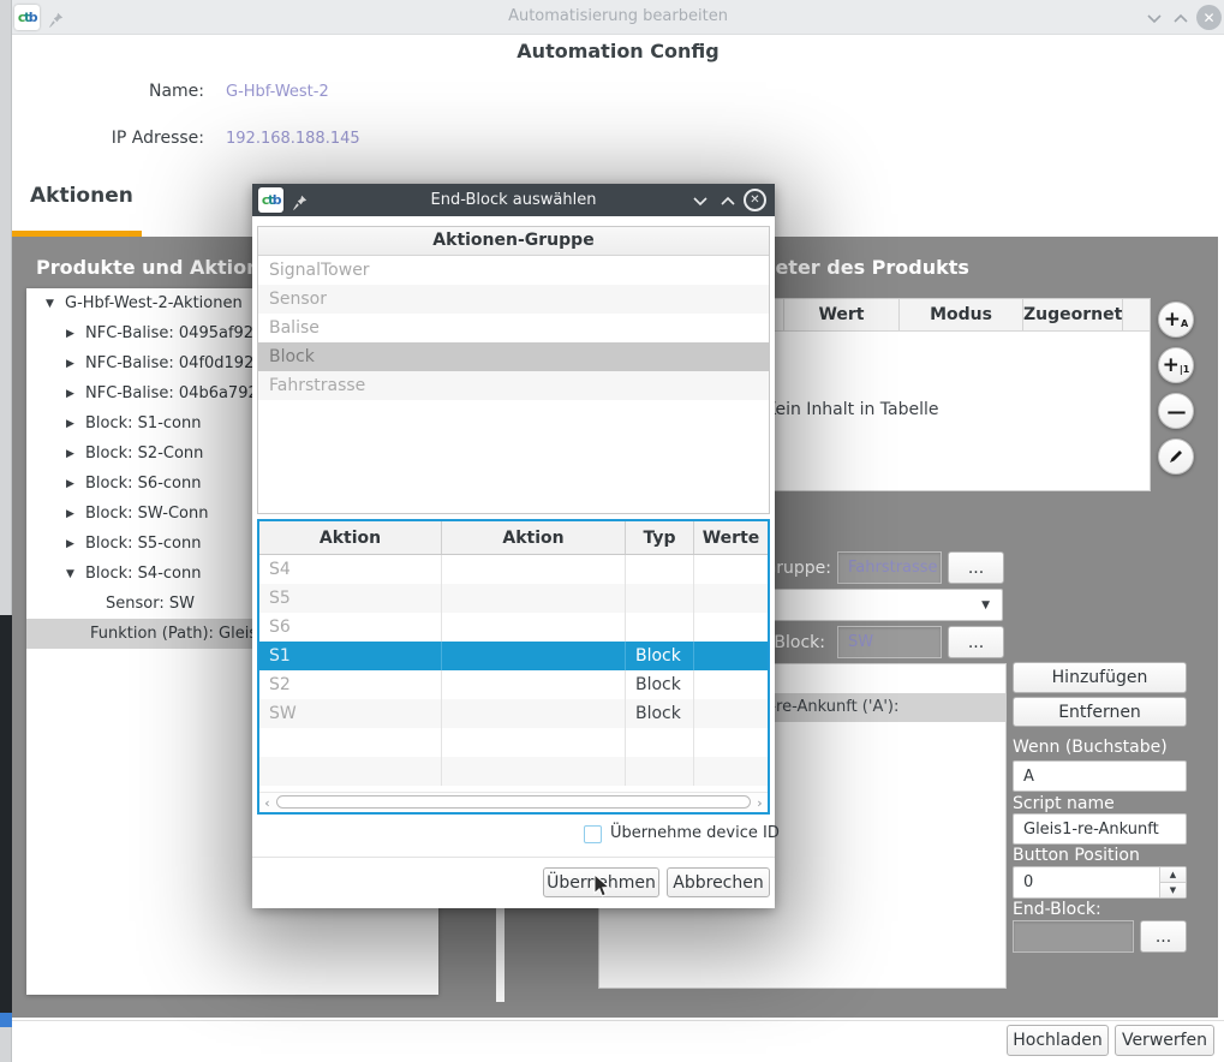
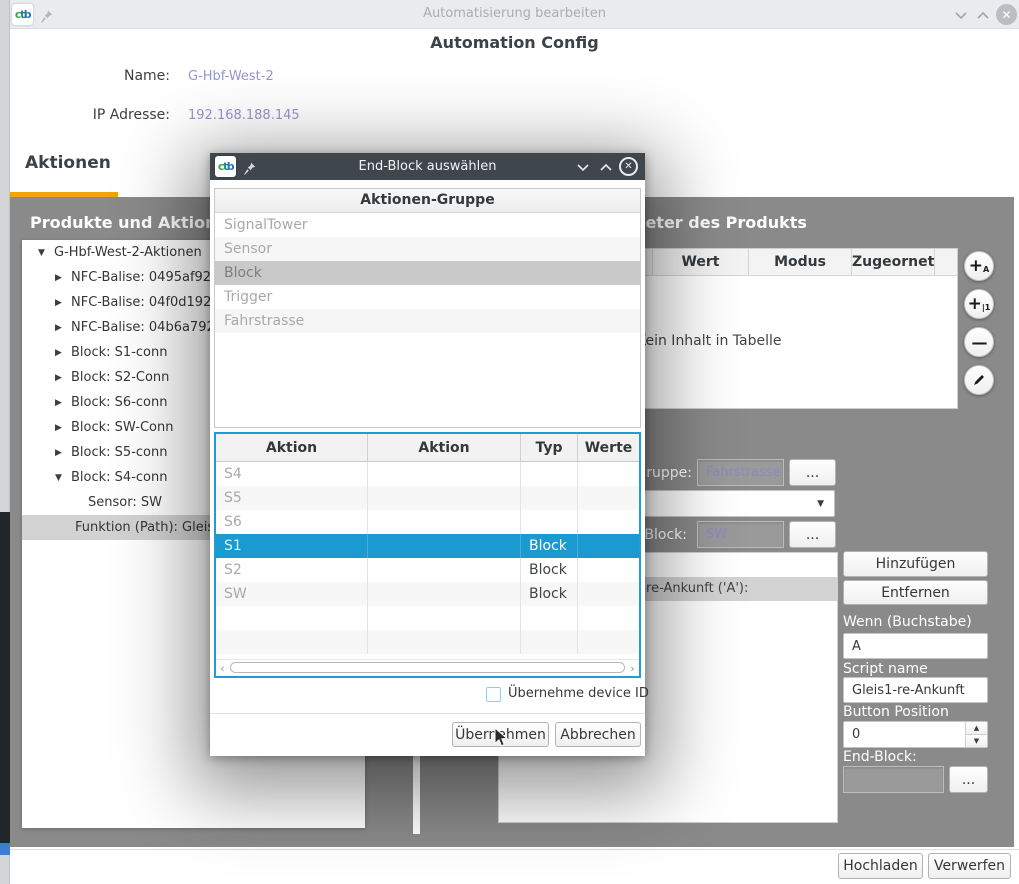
  c
  t
  b
  Automatisierung bearbeiten
  ✕
  Automation Config
  Name:
  G-Hbf-West-2
  IP Adresse:
  192.168.188.145
  Aktionen
  Produkte und Aktio
  ▼
  G-Hbf-West-2-Aktionen
  ▶
  NFC-Balise: 0495af92
  ▶
  NFC-Balise: 04f0d192
  ▶
  NFC-Balise: 04b6a79
  ▶
  Block: S1-conn
  ▶
  Block: S2-Conn
  ▶
  Block: S6-conn
  ▶
  Block: SW-Conn
  ▶
  Block: S5-conn
  ▼
  Block: S4-conn
  Sensor: SW
  Funktion (Path): Glei
  eter des Produkts
  Wert
  Modus
  Zugeornet
  ein Inhalt in Tabelle
  +
  A
  +
  |1
  —
  ruppe:
  Fahrstrasse
  ...
  ▼
  Block:
  SW
  ...
  Hinzufügen
  Entfernen
  Wenn (Buchstabe)
  A
  Script name
  Gleis1-re-Ankunft
  Button Position
  0
  ▲
  ▼
  End-Block:
  ...
  Hochladen
  Verwerfen
  c
  t
  b
  End-Block auswählen
  ✕
  Aktionen-Gruppe
  SignalTower
  Sensor
- Balise
  Block
+ Trigger
  Fahrstrasse
  Aktion
  Aktion
  Typ
  Werte
  S4
  S5
  S6
  S1
  Block
  S2
  Block
  SW
  Block
  ‹
  ›
  Übernehme device ID
  Übernhmen
  Abbrechen
